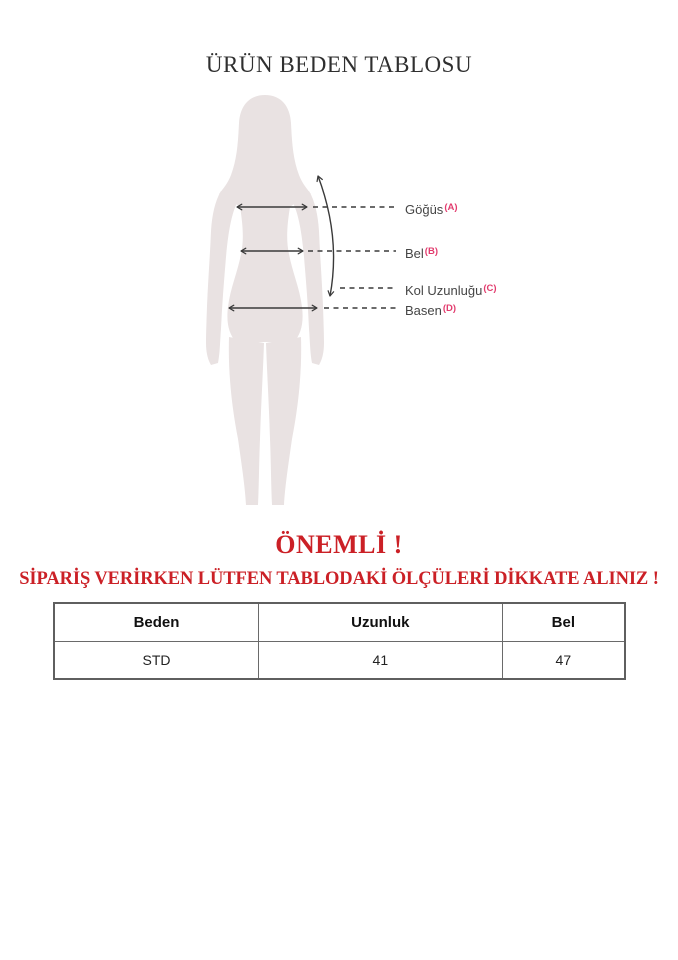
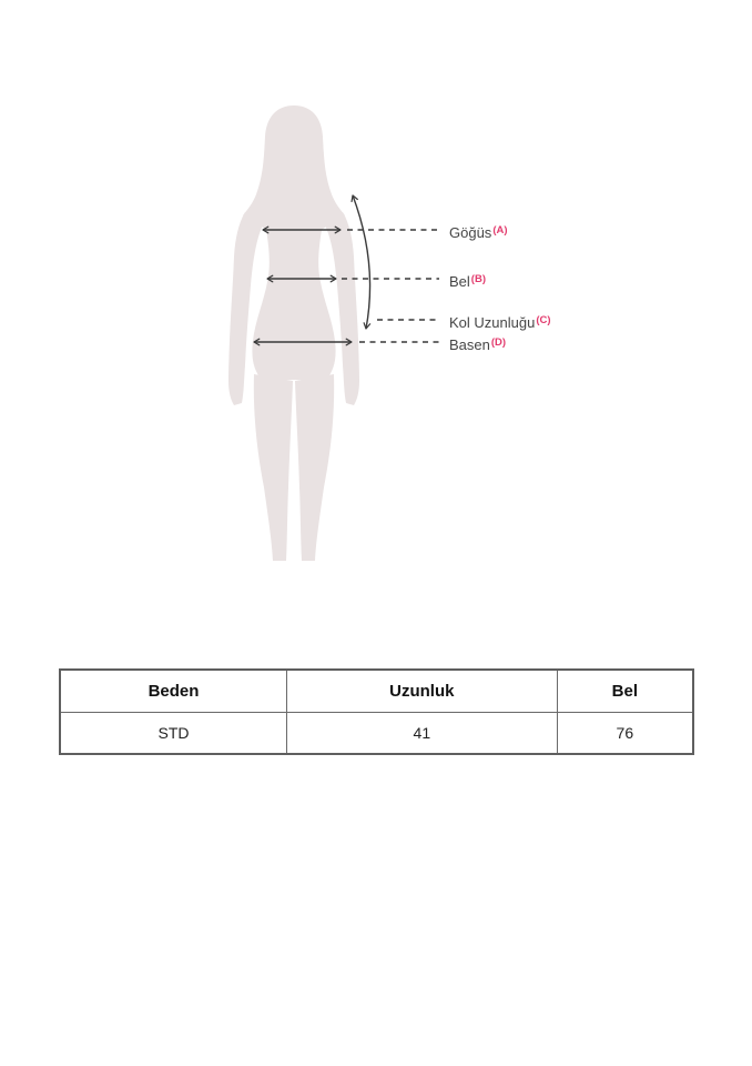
- ÜRÜN BEDEN TABLOSU
  Göğüs(A)
  Bel(B)
  Kol Uzunluğu(C)
  Basen(D)
- ÖNEMLİ !
- SİPARİŞ VERİRKEN LÜTFEN TABLODAKİ ÖLÇÜLERİ DİKKATE ALINIZ !
  Beden	Uzunluk	Bel
- STD	41	47
+ STD	41	76
